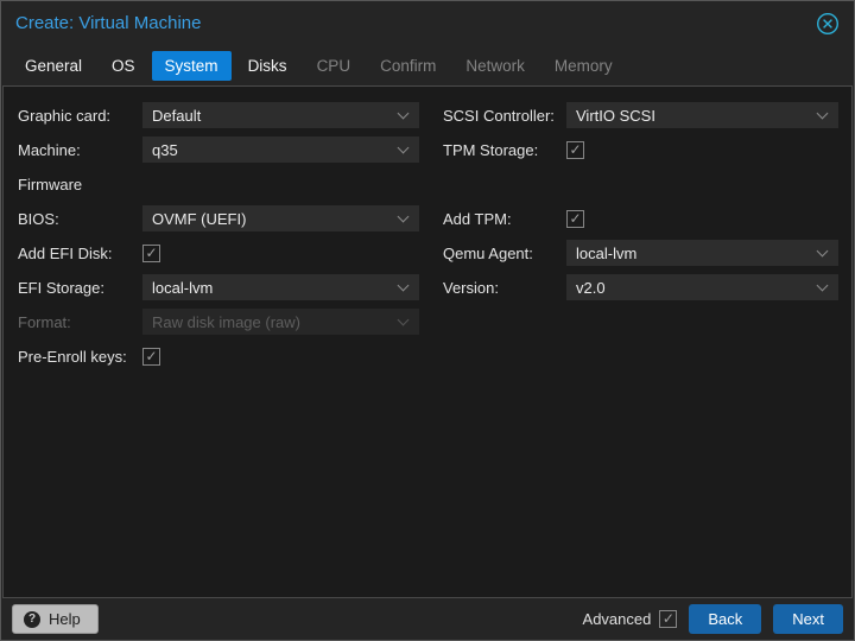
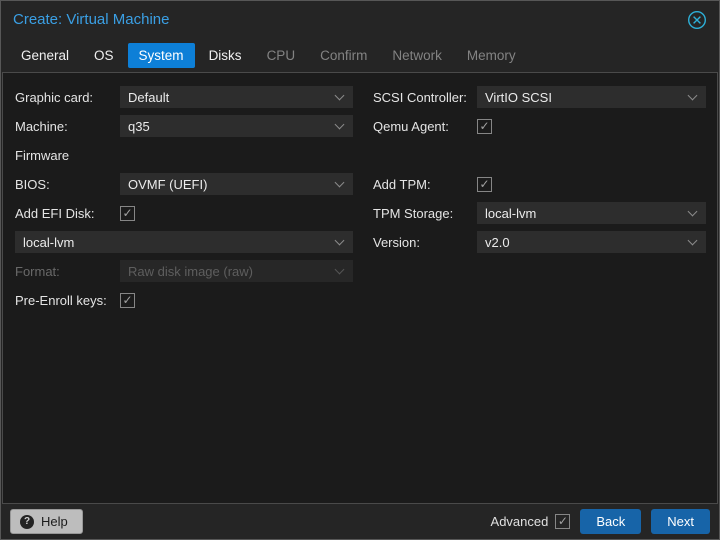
  Create: Virtual Machine
  General
  OS
  System
  Disks
  CPU
  Confirm
  Network
  Memory
  Graphic card:
  Default
  Machine:
  q35
  Firmware
  BIOS:
  OVMF (UEFI)
  Add EFI Disk:
  ✓
- EFI Storage:
  local-lvm
  Format:
  Raw disk image (raw)
  Pre-Enroll keys:
  ✓
  SCSI Controller:
  VirtIO SCSI
- TPM Storage:
+ Qemu Agent:
  ✓
  Add TPM:
  ✓
- Qemu Agent:
+ TPM Storage:
  local-lvm
  Version:
  v2.0
  ?
  Help
  Advanced
  ✓
  Back
  Next
